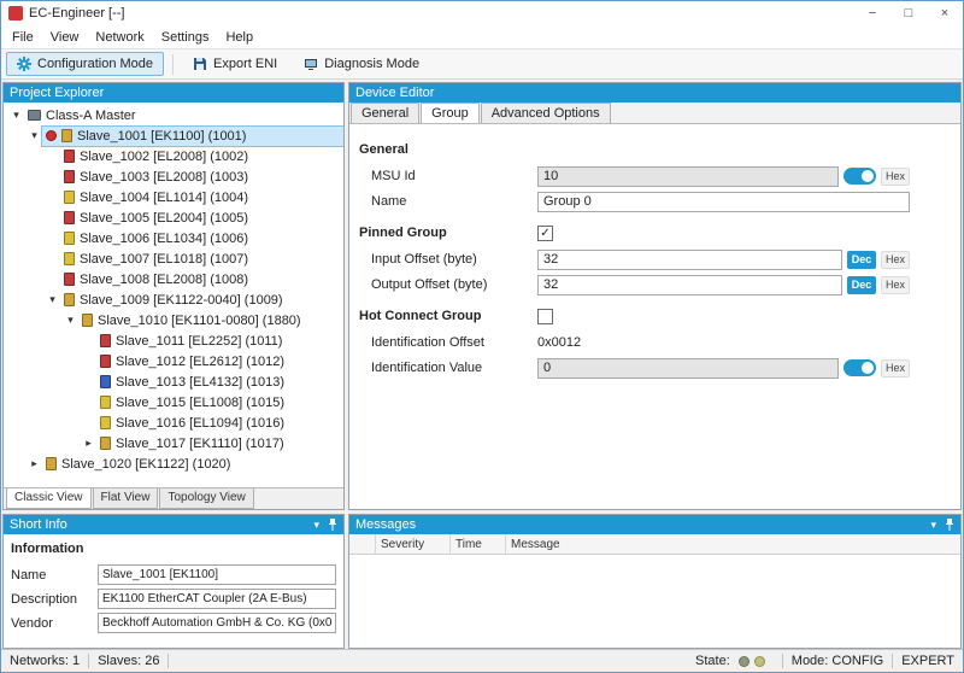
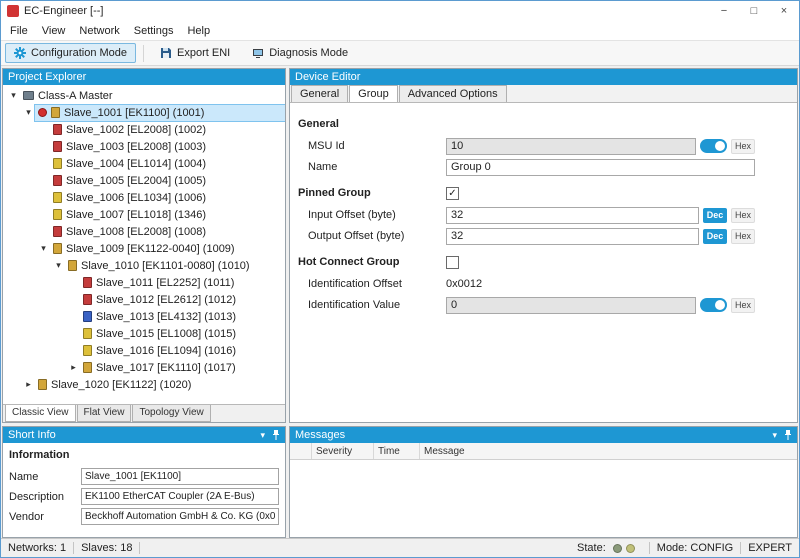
  EC-Engineer [--]
  −
  □
  ×
  File
  View
  Network
  Settings
  Help
  Configuration Mode
  Export ENI
  Diagnosis Mode
  Project Explorer
  ▾
  Class-A Master
  ▾
  Slave_1001 [EK1100] (1001)
  Slave_1002 [EL2008] (1002)
  Slave_1003 [EL2008] (1003)
  Slave_1004 [EL1014] (1004)
  Slave_1005 [EL2004] (1005)
  Slave_1006 [EL1034] (1006)
- Slave_1007 [EL1018] (1007)
+ Slave_1007 [EL1018] (1346)
  Slave_1008 [EL2008] (1008)
  ▾
  Slave_1009 [EK1122-0040] (1009)
  ▾
- Slave_1010 [EK1101-0080] (1880)
+ Slave_1010 [EK1101-0080] (1010)
  Slave_1011 [EL2252] (1011)
  Slave_1012 [EL2612] (1012)
  Slave_1013 [EL4132] (1013)
  Slave_1015 [EL1008] (1015)
  Slave_1016 [EL1094] (1016)
  ▸
  Slave_1017 [EK1110] (1017)
  ▸
  Slave_1020 [EK1122] (1020)
  Classic View
  Flat View
  Topology View
  Short Info
  ▾
  Information
  Name
  Slave_1001 [EK1100]
  Description
  EK1100 EtherCAT Coupler (2A E-Bus)
  Vendor
  Beckhoff Automation GmbH & Co. KG (0x0
  Device Editor
  General
  Group
  Advanced Options
  General
  MSU Id
  10
  Hex
  Name
  Group 0
  Pinned Group
  Input Offset (byte)
  32
  Dec
  Hex
  Output Offset (byte)
  32
  Dec
  Hex
  Hot Connect Group
  Identification Offset
  0x0012
  Identification Value
  0
  Hex
  Messages
  ▾
  Severity
  Time
  Message
  Networks: 1
- Slaves: 26
+ Slaves: 18
  State:
  Mode: CONFIG
  EXPERT
